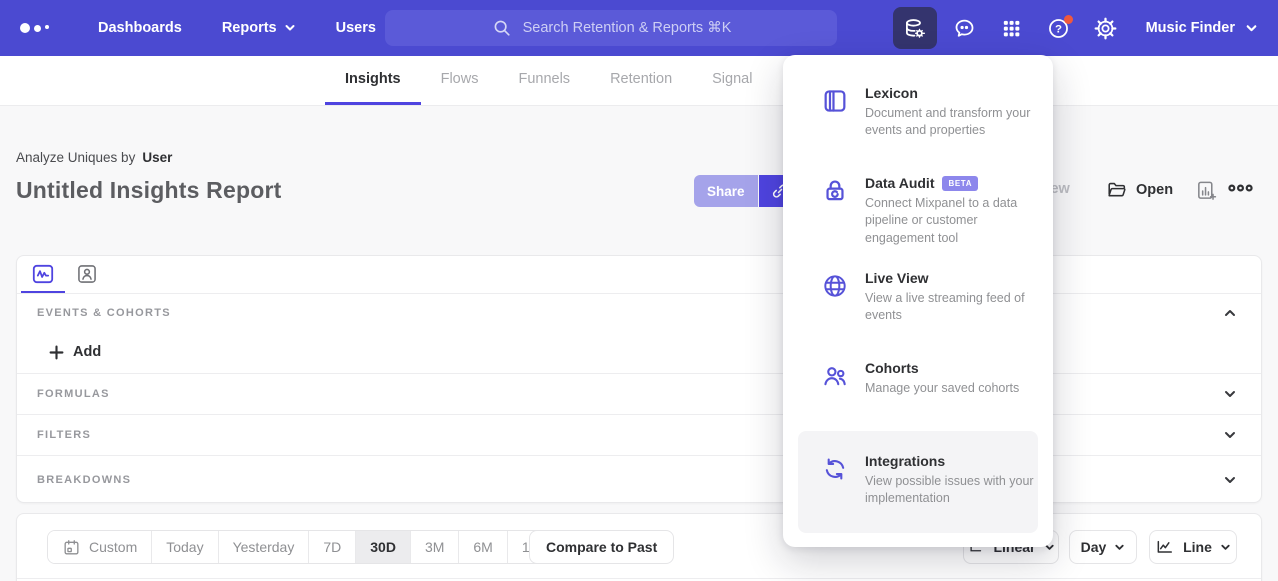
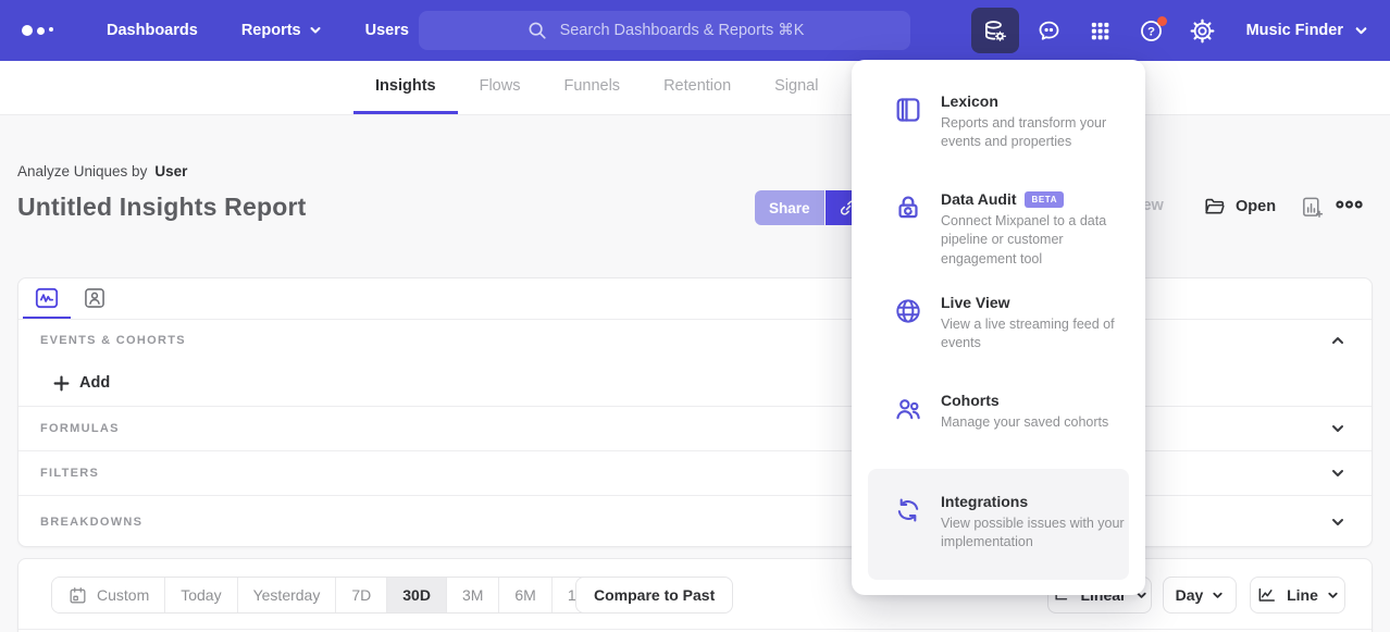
  Dashboards
  Reports
  Users
- Search Retention & Reports ⌘K
+ Search Dashboards & Reports ⌘K
  ?
  Music Finder
  Insights
  Flows
  Funnels
  Retention
  Signal
  Analyze Uniques by User
  Untitled Insights Report
  Share
  Open
  EVENTS & COHORTS
  Add
  FORMULAS
  FILTERS
  BREAKDOWNS
  Custom
  Today
  Yesterday
  7D
  30D
  3M
  6M
  Compare to Past
  Linear
  Day
  Line
  Lexicon
- Document and transform your events and properties
+ Reports and transform your events and properties
  Data Audit
  BETA
  Connect Mixpanel to a data pipeline or customer engagement tool
  Live View
  View a live streaming feed of events
  Cohorts
  Manage your saved cohorts
  Integrations
  View possible issues with your implementation
